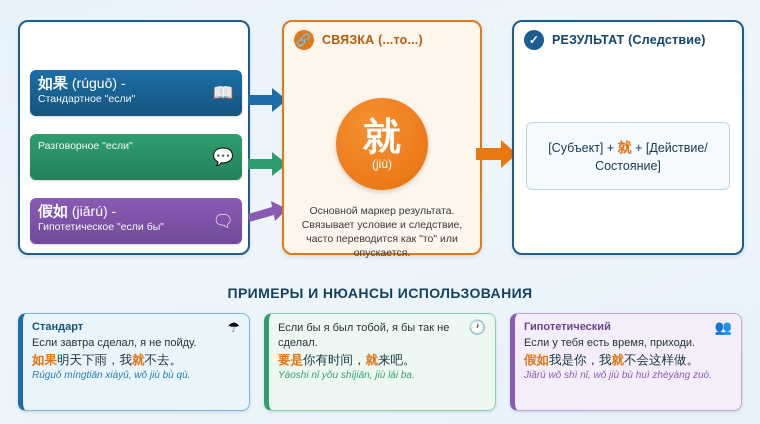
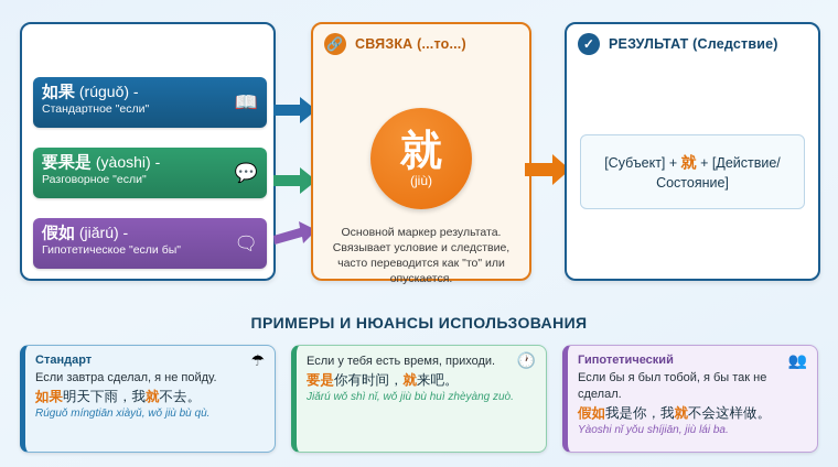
  如果 (rúguǒ) -
  Стандартное "если"
  📖
+ 要果是 (yàoshi) -
  Разговорное "если"
  💬
  假如 (jiǎrú) -
  Гипотетическое "если бы"
  🗨
  🔗
  СВЯЗКА (...то...)
  就
  (jiù)
  Основной маркер результата. Связывает условие и следствие, часто переводится как "то" или опускается.
  ✓
  РЕЗУЛЬТАТ (Следствие)
  [Субъект] + 就 + [Действие/ Состояние]
  ПРИМЕРЫ И НЮАНСЫ ИСПОЛЬЗОВАНИЯ
  Стандарт
  ☂
  Если завтра сделал, я не пойду.
  如果明天下雨，我就不去。
  Rúguǒ míngtiān xiàyǔ, wǒ jiù bù qù.
  🕐
- Если бы я был тобой, я бы так не сделал.
+ Если у тебя есть время, приходи.
  要是你有时间，就来吧。
- Yàoshi nǐ yǒu shíjiān, jiù lái ba.
+ Jiǎrú wǒ shì nǐ, wǒ jiù bù huì zhèyàng zuò.
  Гипотетический
  👥
- Если у тебя есть время, приходи.
+ Если бы я был тобой, я бы так не сделал.
  假如我是你，我就不会这样做。
- Jiǎrú wǒ shì nǐ, wǒ jiù bù huì zhèyàng zuò.
+ Yàoshi nǐ yǒu shíjiān, jiù lái ba.
